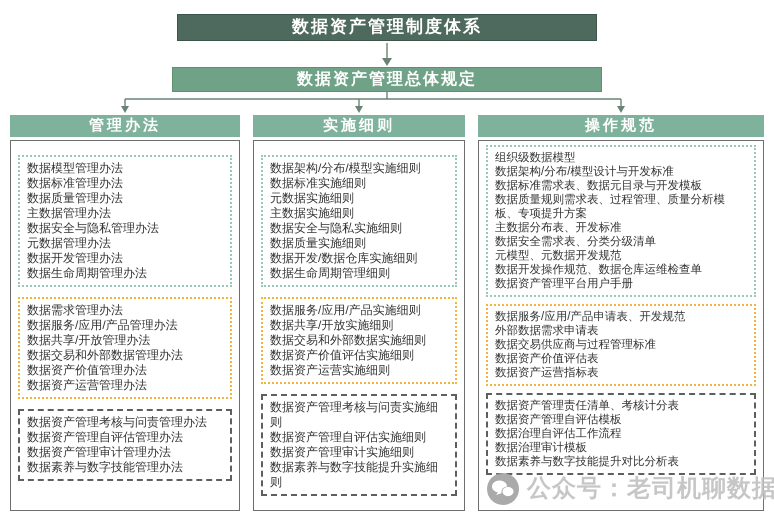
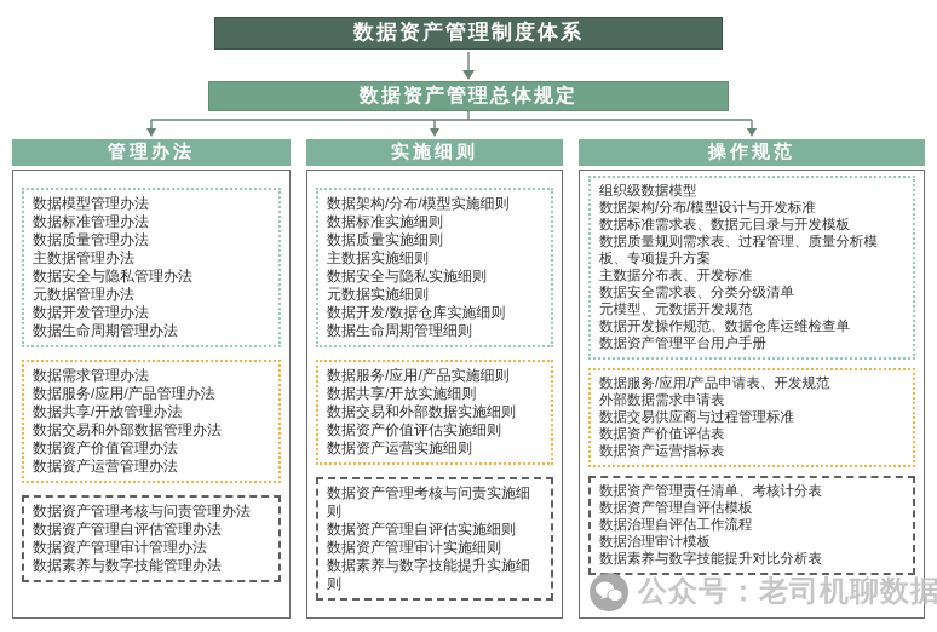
  数据资产管理制度体系
  数据资产管理总体规定
  管理办法
  数据模型管理办法
  数据标准管理办法
  数据质量管理办法
  主数据管理办法
  数据安全与隐私管理办法
  元数据管理办法
  数据开发管理办法
  数据生命周期管理办法
  数据需求管理办法
  数据服务/应用/产品管理办法
  数据共享/开放管理办法
  数据交易和外部数据管理办法
  数据资产价值管理办法
  数据资产运营管理办法
  数据资产管理考核与问责管理办法
  数据资产管理自评估管理办法
  数据资产管理审计管理办法
  数据素养与数字技能管理办法
  实施细则
  数据架构/分布/模型实施细则
  数据标准实施细则
- 元数据实施细则
+ 数据质量实施细则
  主数据实施细则
  数据安全与隐私实施细则
- 数据质量实施细则
+ 元数据实施细则
  数据开发/数据仓库实施细则
  数据生命周期管理细则
  数据服务/应用/产品实施细则
  数据共享/开放实施细则
  数据交易和外部数据实施细则
  数据资产价值评估实施细则
  数据资产运营实施细则
  数据资产管理考核与问责实施细则
  数据资产管理自评估实施细则
  数据资产管理审计实施细则
  数据素养与数字技能提升实施细则
  操作规范
  组织级数据模型
  数据架构/分布/模型设计与开发标准
  数据标准需求表、数据元目录与开发模板
  数据质量规则需求表、过程管理、质量分析模板、专项提升方案
  主数据分布表、开发标准
  数据安全需求表、分类分级清单
  元模型、元数据开发规范
  数据开发操作规范、数据仓库运维检查单
  数据资产管理平台用户手册
  数据服务/应用/产品申请表、开发规范
  外部数据需求申请表
  数据交易供应商与过程管理标准
  数据资产价值评估表
  数据资产运营指标表
  数据资产管理责任清单、考核计分表
  数据资产管理自评估模板
  数据治理自评估工作流程
  数据治理审计模板
  数据素养与数字技能提升对比分析表
  公众号：老司机聊数据
